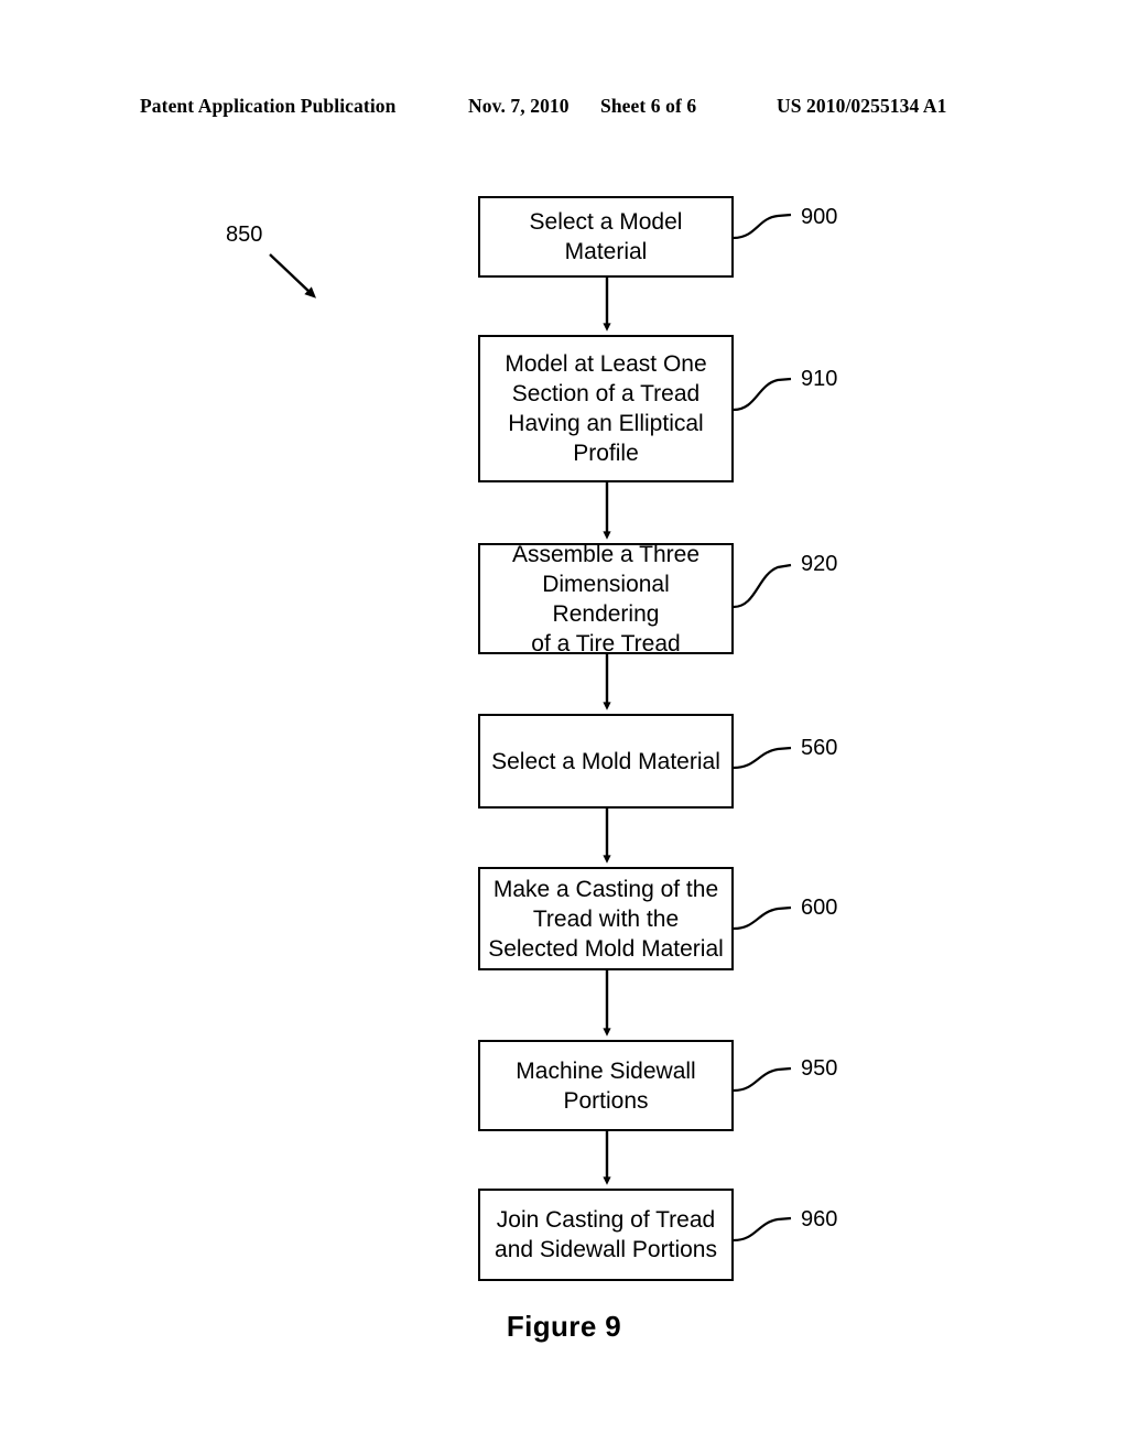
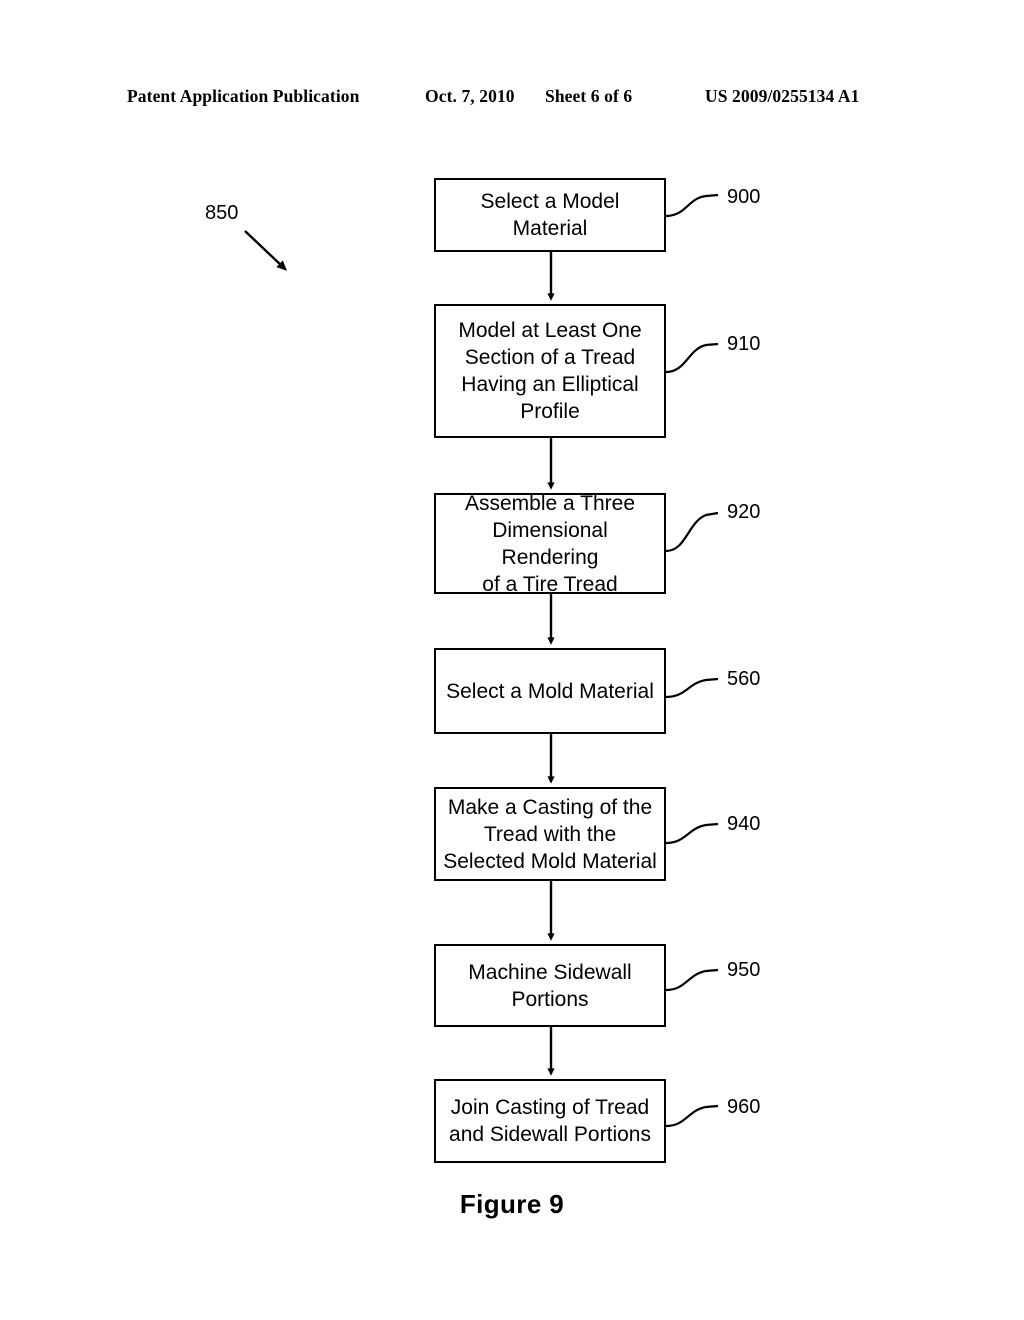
  Patent Application Publication
- Nov. 7, 2010
+ Oct. 7, 2010
  Sheet 6 of 6
- US 2010/0255134 A1
+ US 2009/0255134 A1
  850
  Select a Model Material
  900
  Model at Least One
  Section of a Tread
  Having an Elliptical
  Profile
  910
  Assemble a Three
  Dimensional Rendering
  of a Tire Tread
  920
  Select a Mold Material
  560
  Make a Casting of the
  Tread with the
  Selected Mold Material
- 600
+ 940
  Machine Sidewall
  Portions
  950
  Join Casting of Tread
  and Sidewall Portions
  960
  Figure 9
